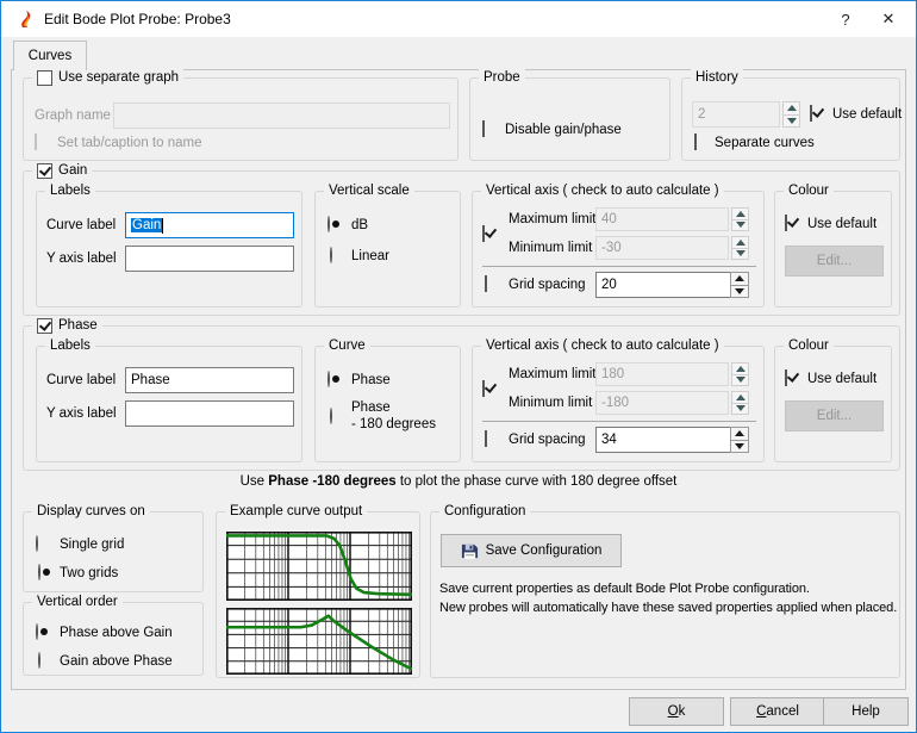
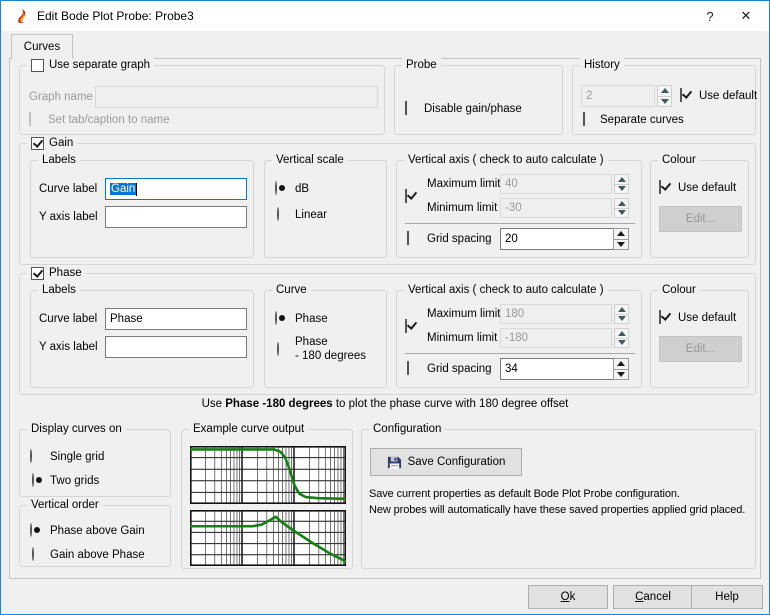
  Edit Bode Plot Probe: Probe3
  ?
  ✕
  Curves
  Use separate graph
  Graph name
  Set tab/caption to name
  Probe
  Disable gain/phase
  History
  2
  Use default
  Separate curves
  Gain
  Labels
  Curve label
  Gain
  Y axis label
  Vertical scale
  dB
  Linear
  Vertical axis ( check to auto calculate )
  Maximum limit
  40
  Minimum limit
  -30
  Grid spacing
  20
  Colour
  Use default
  Edit...
  Phase
  Labels
  Curve label
  Phase
  Y axis label
  Curve
  Phase
  Phase
  - 180 degrees
  Vertical axis ( check to auto calculate )
  Maximum limit
  180
  Minimum limit
  -180
  Grid spacing
  34
  Colour
  Use default
  Edit...
  Use Phase -180 degrees to plot the phase curve with 180 degree offset
  Display curves on
  Single grid
  Two grids
  Vertical order
  Phase above Gain
  Gain above Phase
  Example curve output
  Configuration
  Save Configuration
  Save current properties as default Bode Plot Probe configuration.
- New probes will automatically have these saved properties applied when placed.
+ New probes will automatically have these saved properties applied grid placed.
  O
  k
  C
  ancel
  Help
